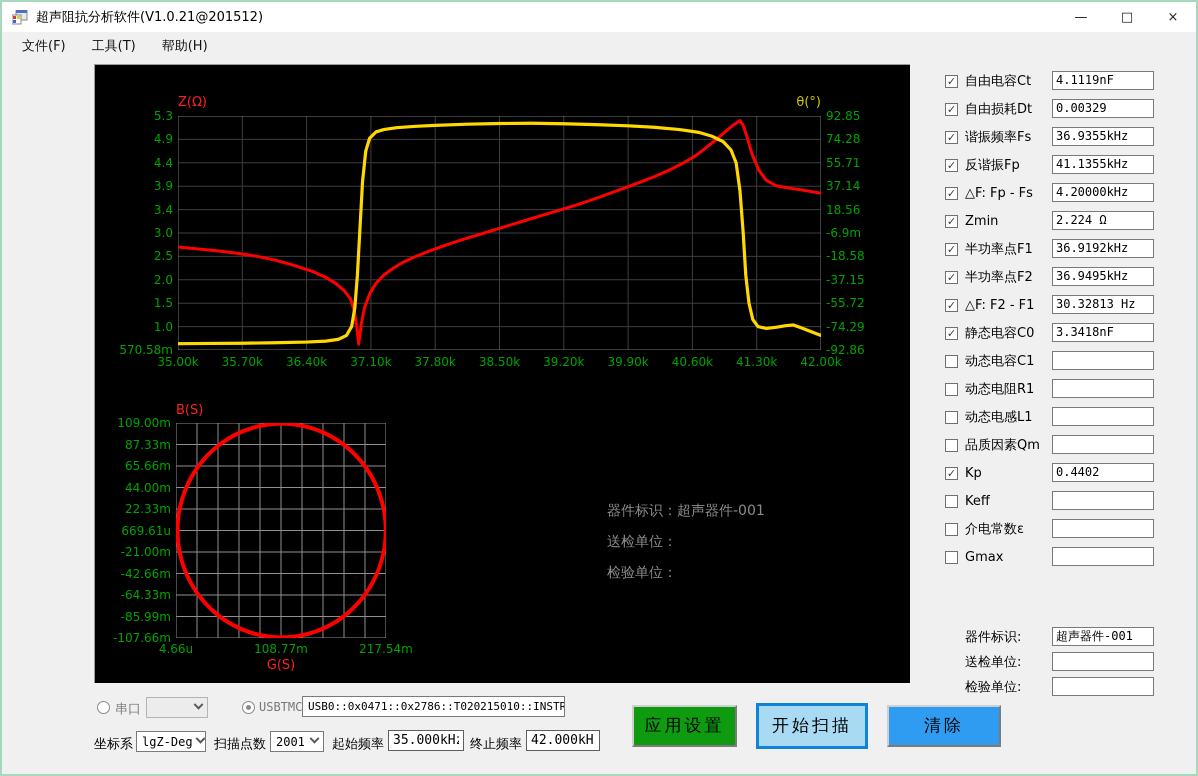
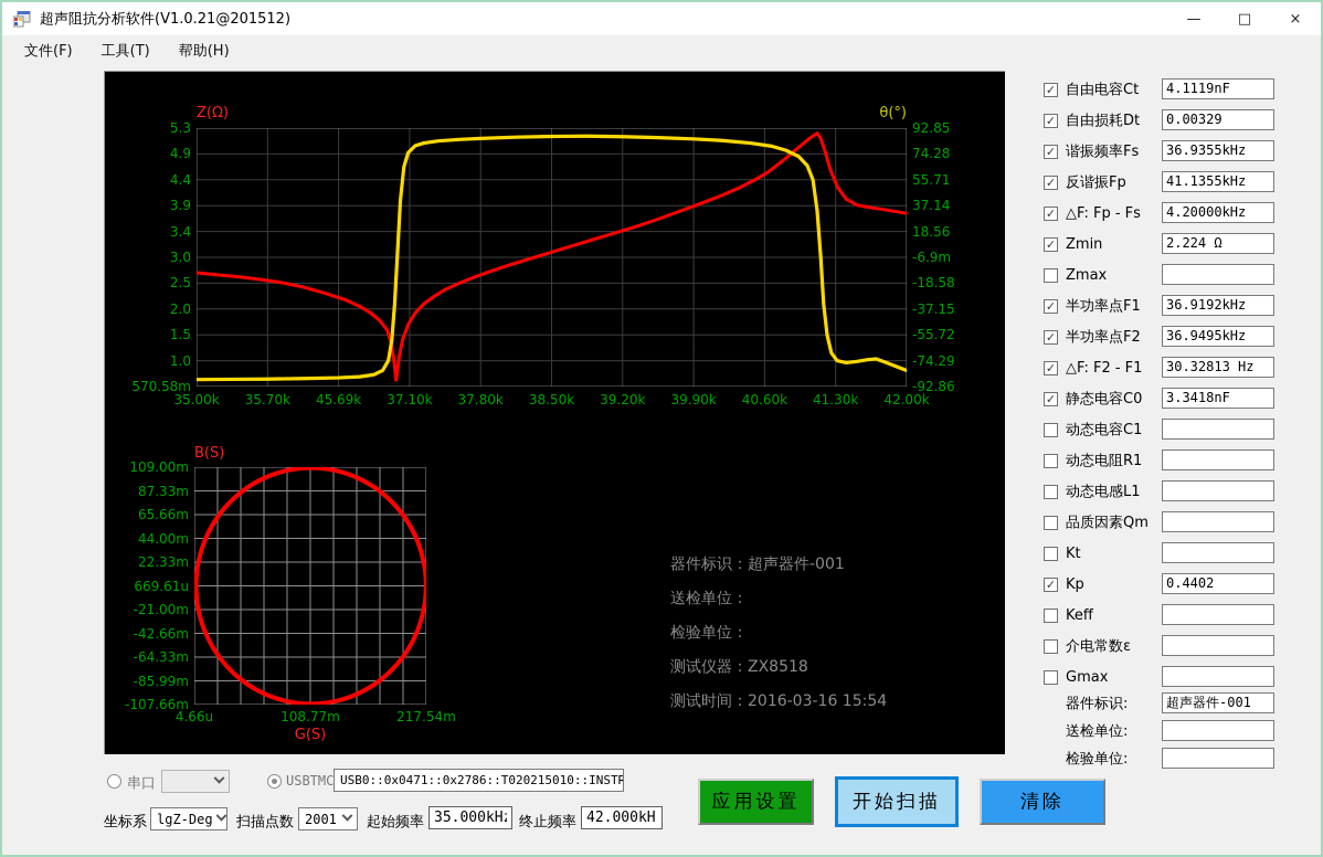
  超声阻抗分析软件(V1.0.21@201512)
  —
  □
  ×
  文件(F)
  工具(T)
  帮助(H)
  Z(Ω)
  θ(°)
  5.3
  4.9
  4.4
  3.9
  3.4
  3.0
  2.5
  2.0
  1.5
  1.0
  570.58m
  92.85
  74.28
  55.71
  37.14
  18.56
  -6.9m
  -18.58
  -37.15
  -55.72
  -74.29
  -92.86
  35.00k
  35.70k
- 36.40k
+ 45.69k
  37.10k
  37.80k
  38.50k
  39.20k
  39.90k
  40.60k
  41.30k
  42.00k
  B(S)
  109.00m
  87.33m
  65.66m
  44.00m
  22.33m
  669.61u
  -21.00m
  -42.66m
  -64.33m
  -85.99m
  -107.66m
  4.66u
  108.77m
  217.54m
  G(S)
  器件标识：超声器件-001
  送检单位：
  检验单位：
+ 测试仪器：ZX8518
+ 测试时间：2016-03-16 15:54
  ✓
  自由电容Ct
  4.1119nF
  ✓
  自由损耗Dt
  0.00329
  ✓
  谐振频率Fs
  36.9355kHz
  ✓
  反谐振Fp
  41.1355kHz
  ✓
  △F: Fp - Fs
  4.20000kHz
  ✓
  Zmin
  2.224 Ω
+ Zmax
  ✓
  半功率点F1
  36.9192kHz
  ✓
  半功率点F2
  36.9495kHz
  ✓
  △F: F2 - F1
  30.32813 Hz
  ✓
  静态电容C0
  3.3418nF
  动态电容C1
  动态电阻R1
  动态电感L1
  品质因素Qm
+ Kt
  ✓
  Kp
  0.4402
  Keff
  介电常数ε
  Gmax
  器件标识:
  超声器件-001
  送检单位:
  检验单位:
  串口
  USBTMC
  USB0::0x0471::0x2786::T020215010::INSTR
  坐标系
  lgZ-Deg
  扫描点数
  2001
  起始频率
  35.000kH
  终止频率
  42.000kH
  应用设置
  开始扫描
  清除
